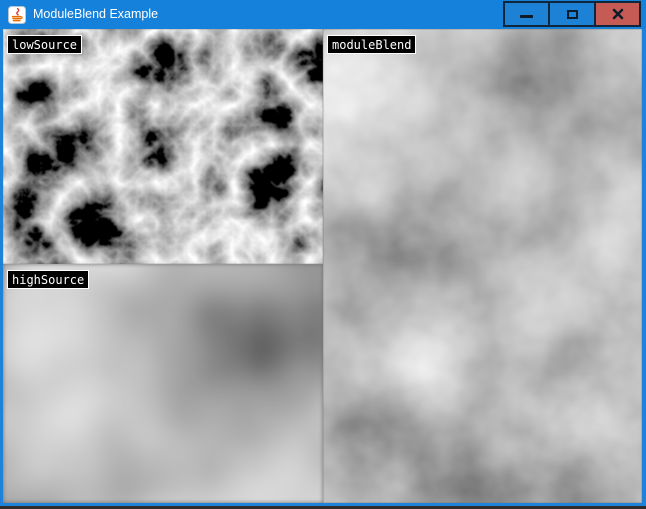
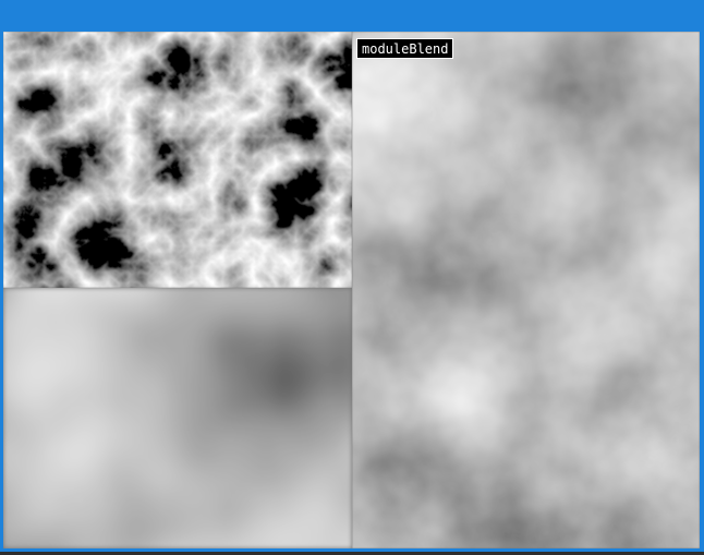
- ModuleBlend Example
- lowSource
- highSource
  moduleBlend
